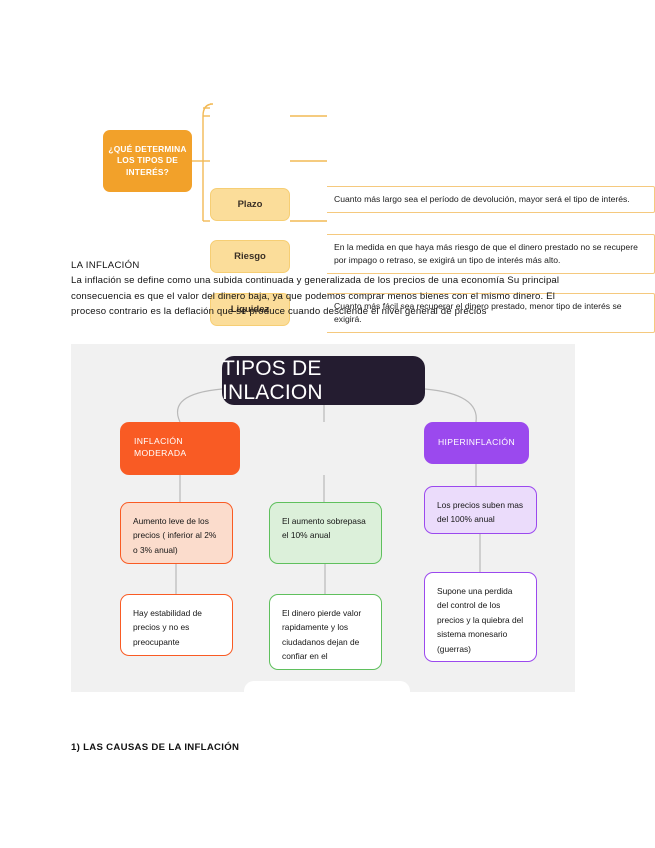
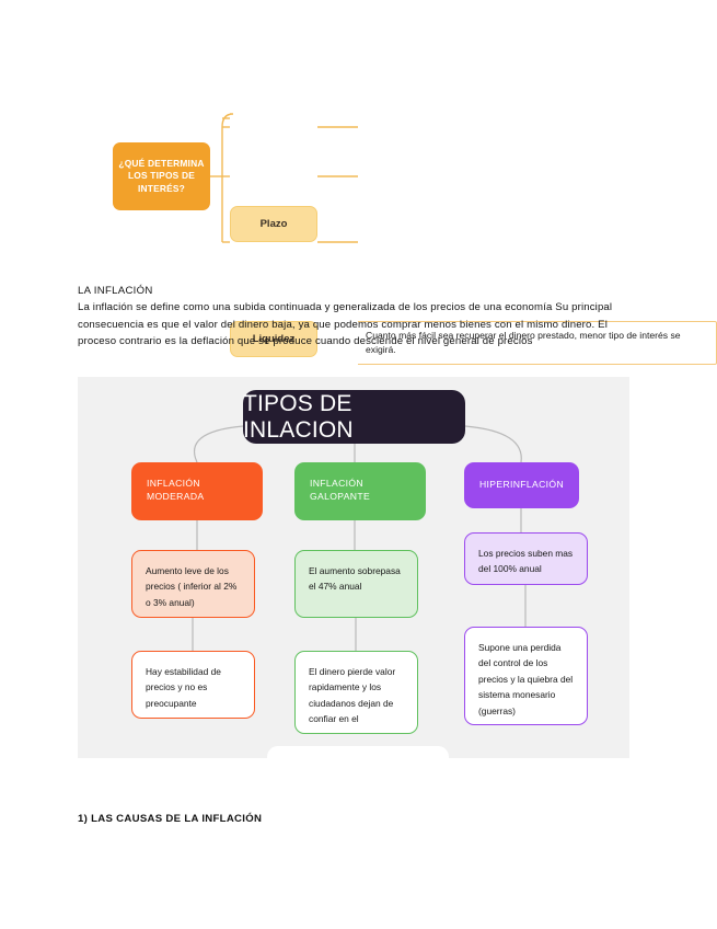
  ¿QUÉ DETERMINA LOS TIPOS DE INTERÉS?
  Plazo
- Riesgo
  Liquidez
- Cuanto más largo sea el período de devolución, mayor será el tipo de interés.
- En la medida en que haya más riesgo de que el dinero prestado no se recupere por impago o retraso, se exigirá un tipo de interés más alto.
  Cuanto más fácil sea recuperar el dinero prestado, menor tipo de interés se exigirá.
  LA INFLACIÓN
  La inflación se define como una subida continuada y generalizada de los precios de una economía Su principal consecuencia es que el valor del dinero baja, ya que podemos comprar menos bienes con el mismo dinero. El proceso contrario es la deflación que se produce cuando desciende el nivel general de precios
  TIPOS DE INLACION
  INFLACIÓN MODERADA
  Aumento leve de los precios ( inferior al 2% o 3% anual)
  Hay estabilidad de precios y no es preocupante
+ INFLACIÓN GALOPANTE
- El aumento sobrepasa el 10% anual
+ El aumento sobrepasa el 47% anual
  El dinero pierde valor rapidamente y los ciudadanos dejan de confiar en el
  HIPERINFLACIÓN
  Los precios suben mas del 100% anual
  Supone una perdida del control de los precios y la quiebra del sistema monesario (guerras)
  1) LAS CAUSAS DE LA INFLACIÓN
